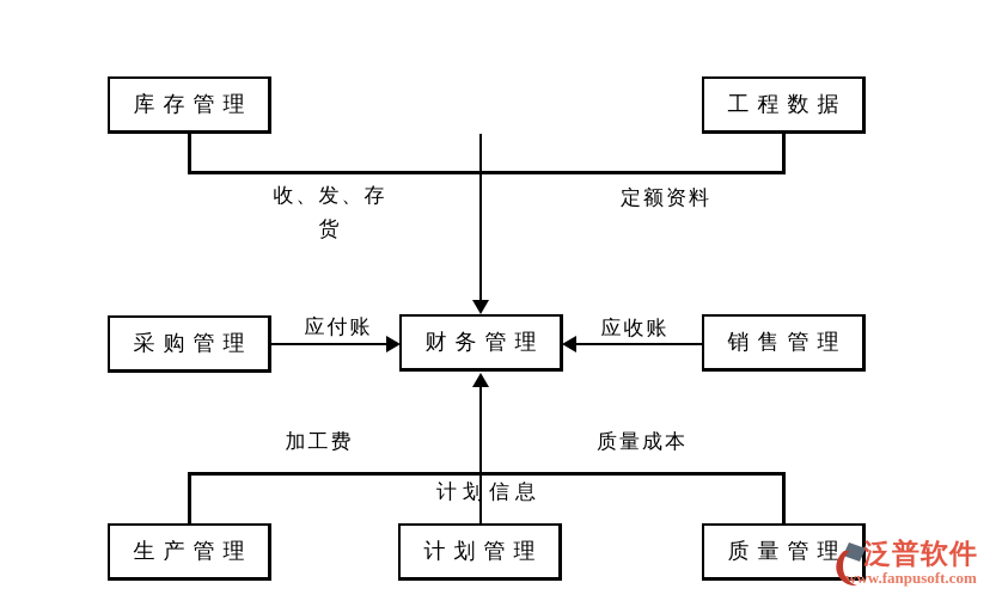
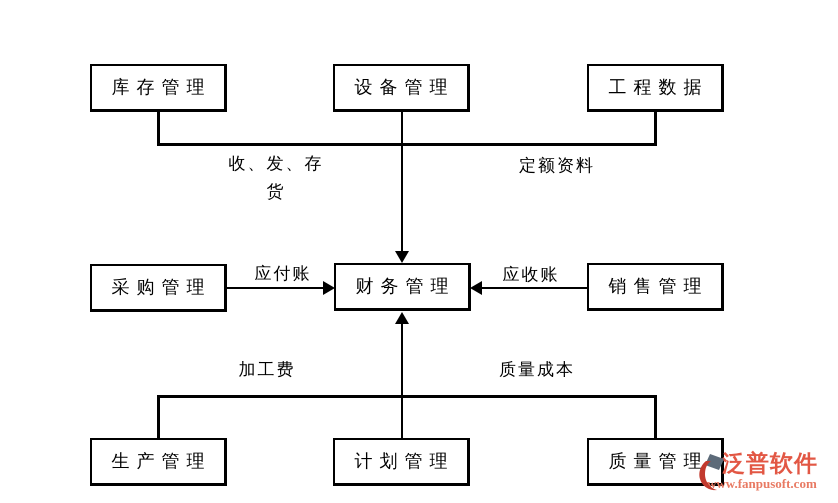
  库存管理
+ 设备管理
  工程数据
  采购管理
  财务管理
  销售管理
  生产管理
  计划管理
  质量管理
  收、发、存货
  定额资料
  应付账
  应收账
  加工费
  质量成本
- 计划信息
  泛普软件
  www.fanpusoft.com
